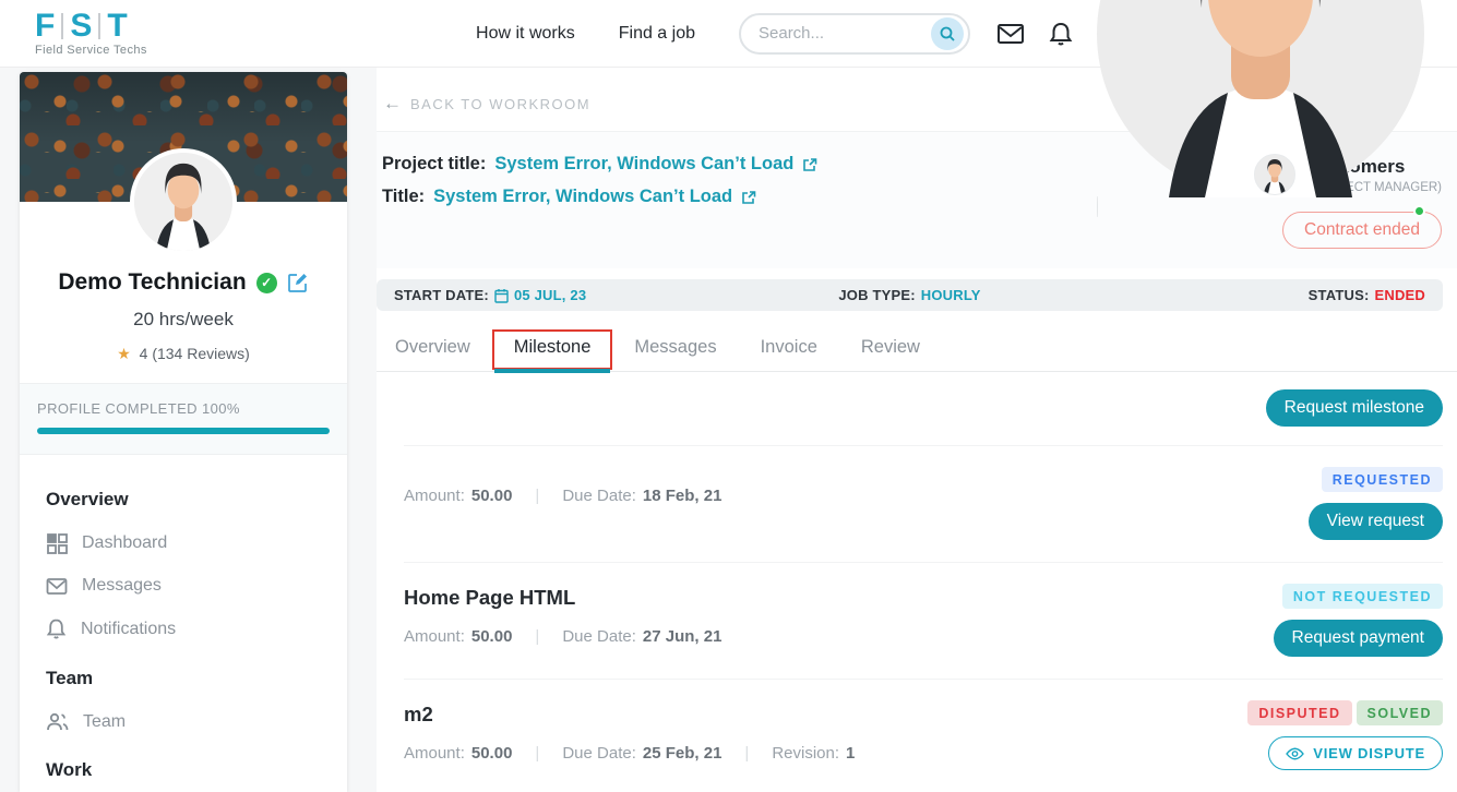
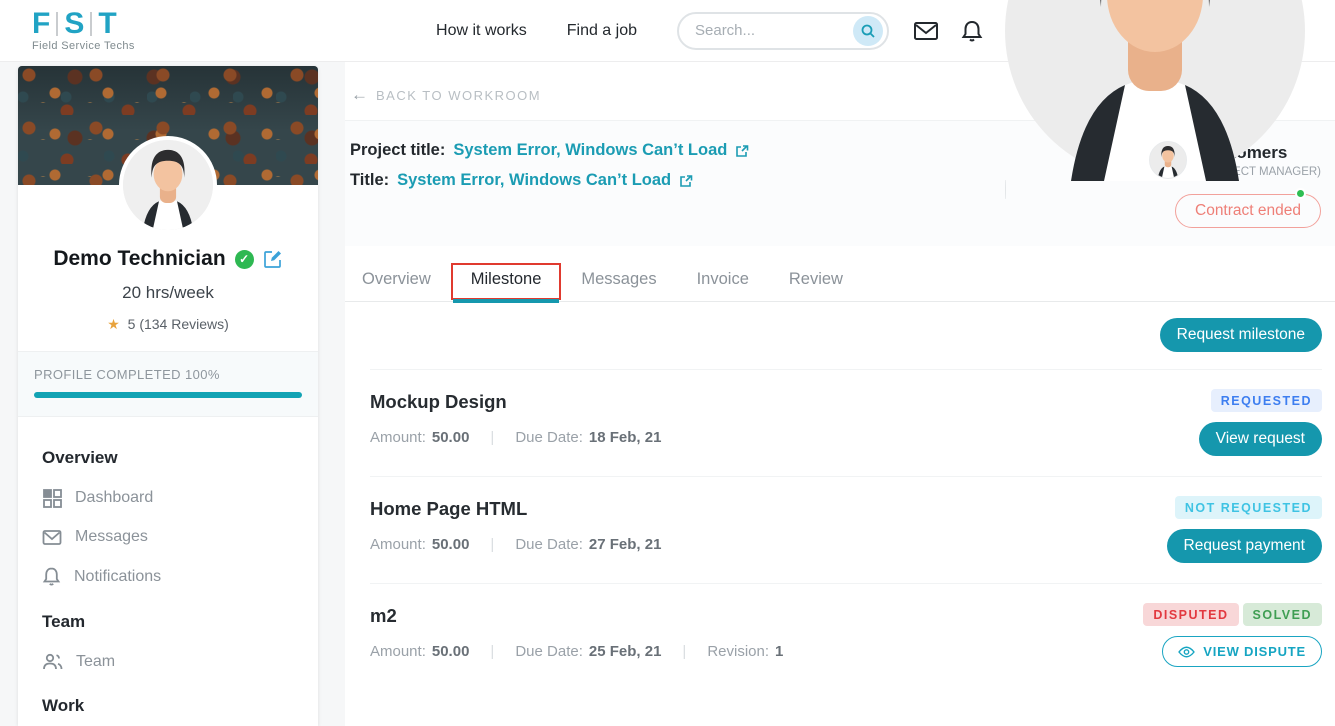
  F
  S
  T
  Field Service Techs
  How it works
  Find a job
  Search...
  Demo Technician
  ✓
  20 hrs/week
- ★ 4 (134 Reviews)
+ ★ 5 (134 Reviews)
  PROFILE COMPLETED 100%
  Overview
  Dashboard
  Messages
  Notifications
  Team
  Team
  Work
  ←
  BACK TO WORKROOM
  Project title:
  System Error, Windows Can’t Load
  Title:
  System Error, Windows Can’t Load
  Contract ended
- START DATE:
- 05 JUL, 23
- JOB TYPE:
- HOURLY
- STATUS:
- ENDED
  Overview
  Milestone
  Messages
  Invoice
  Review
  Request milestone
+ Mockup Design
  Amount:
  50.00
  |
  Due Date:
  18 Feb, 21
  REQUESTED
  View request
  Home Page HTML
  Amount:
  50.00
  |
  Due Date:
- 27 Jun, 21
+ 27 Feb, 21
  NOT REQUESTED
  Request payment
  m2
  Amount:
  50.00
  |
  Due Date:
  25 Feb, 21
  |
  Revision:
  1
  DISPUTED
  SOLVED
  VIEW DISPUTE
